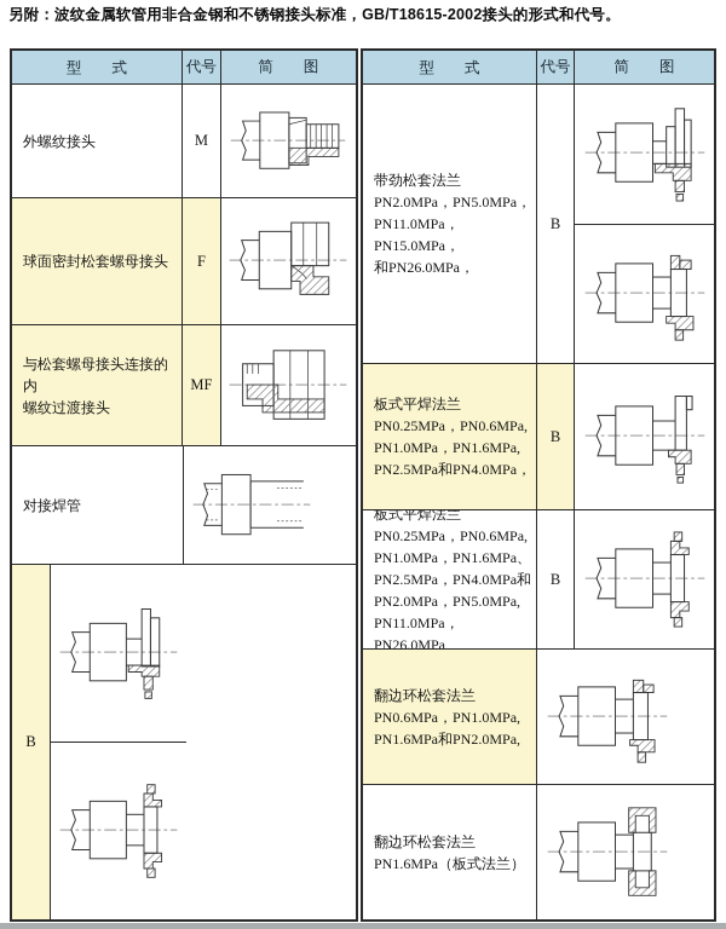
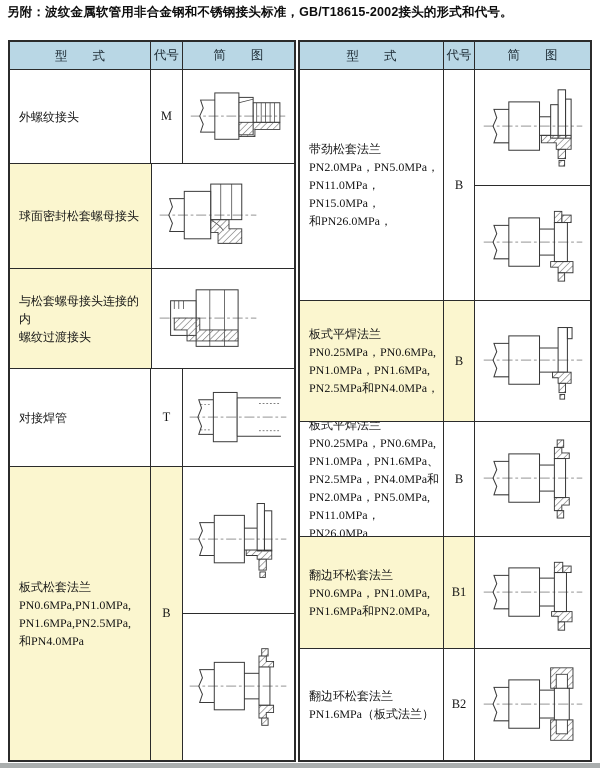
  另附：波纹金属软管用非合金钢和不锈钢接头标准，GB/T18615-2002接头的形式和代号。
  型 式
  代号
  简 图
  外螺纹接头
  M
  球面密封松套螺母接头
- F
  与松套螺母接头连接的内
  螺纹过渡接头
- MF
  对接焊管
+ T
+ 板式松套法兰
+ PN0.6MPa,PN1.0MPa,
+ PN1.6MPa,PN2.5MPa,
+ 和PN4.0MPa
  B
  型 式
  代号
  简 图
  带劲松套法兰
  PN2.0MPa，PN5.0MPa，
  PN11.0MPa，PN15.0MPa，
  和PN26.0MPa，
  B
  板式平焊法兰
  PN0.25MPa，PN0.6MPa,
  PN1.0MPa，PN1.6MPa,
  PN2.5MPa和PN4.0MPa，
  B
  板式平焊法兰
  PN0.25MPa，PN0.6MPa,
  PN1.0MPa，PN1.6MPa、
  PN2.5MPa，PN4.0MPa和
  PN2.0MPa，PN5.0MPa,
  PN11.0MPa，PN26.0MPa,
  B
  翻边环松套法兰
  PN0.6MPa，PN1.0MPa,
  PN1.6MPa和PN2.0MPa,
+ B1
  翻边环松套法兰
  PN1.6MPa（板式法兰）
+ B2
